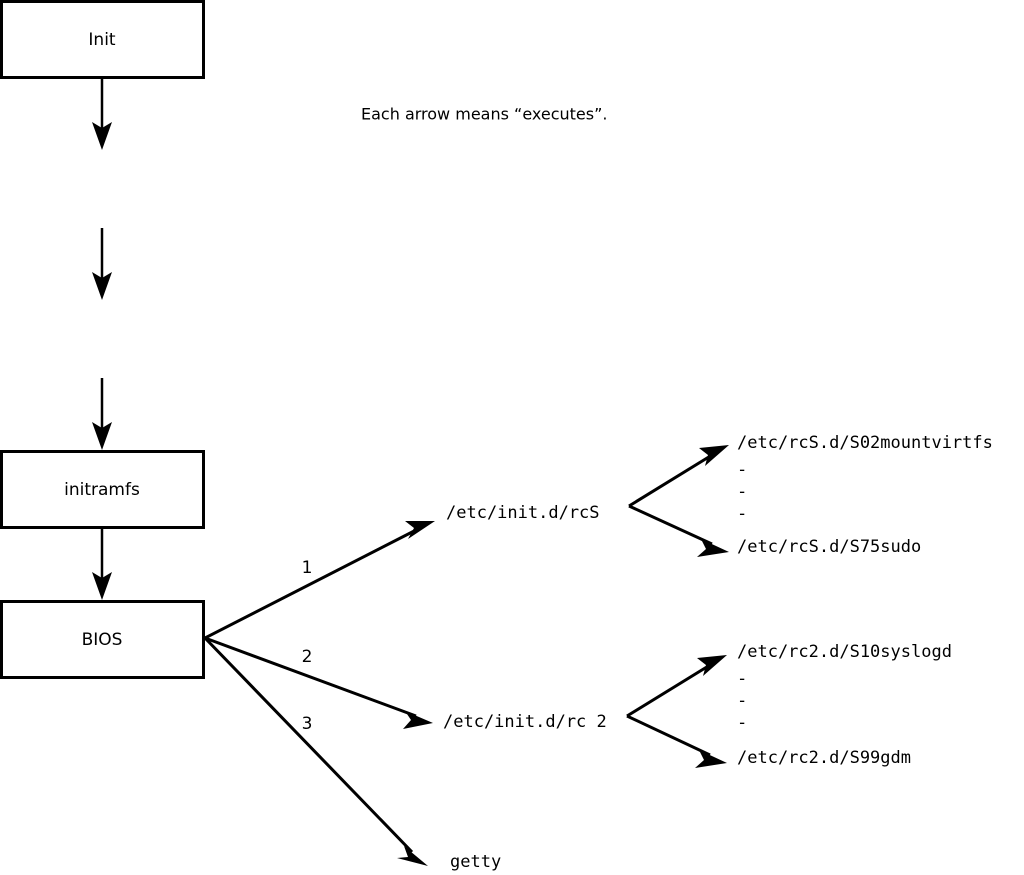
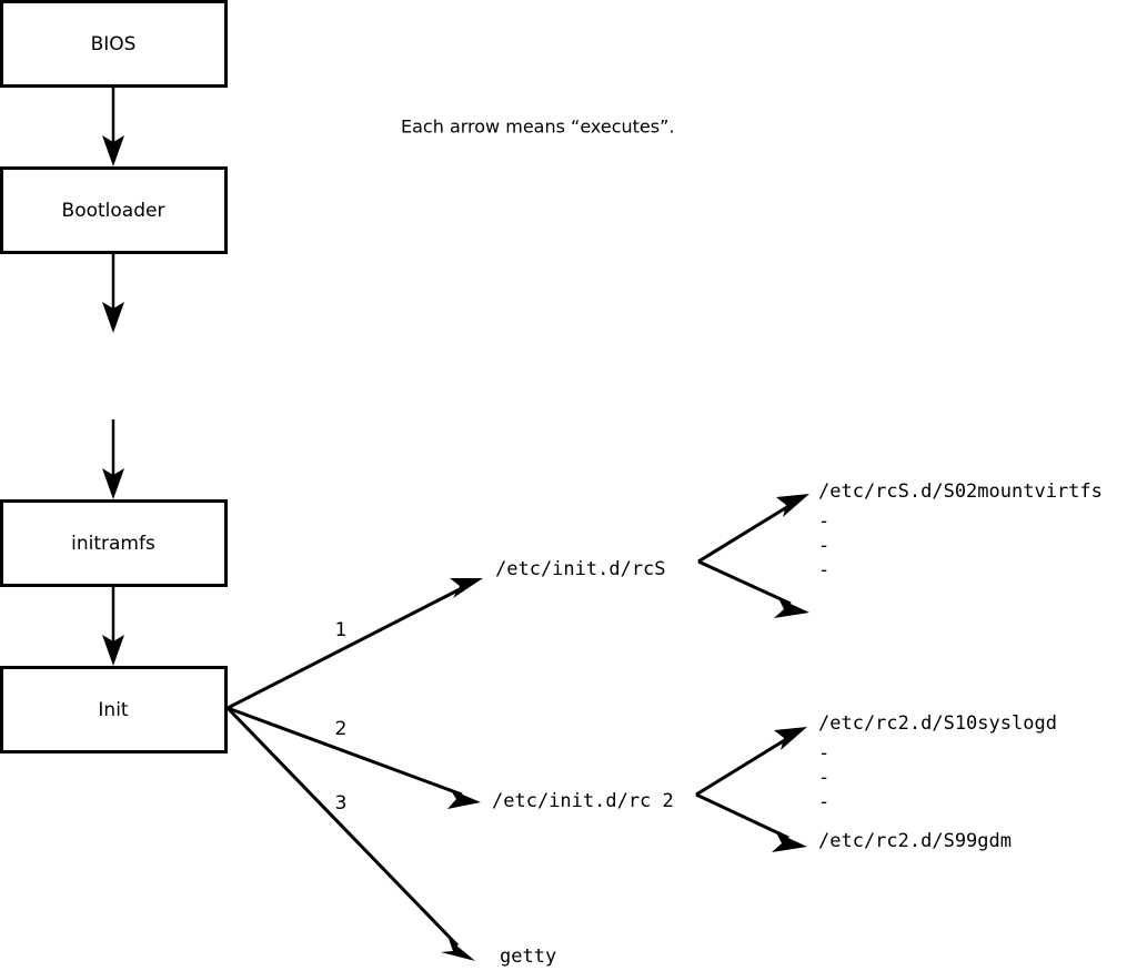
- Init
+ BIOS
+ Bootloader
  initramfs
- BIOS
+ Init
  Each arrow means “executes”.
  1
  2
  3
  /etc/init.d/rcS
  /etc/init.d/rc 2
  getty
  /etc/rcS.d/S02mountvirtfs
  -
  -
  -
- /etc/rcS.d/S75sudo
  /etc/rc2.d/S10syslogd
  -
  -
  -
  /etc/rc2.d/S99gdm
